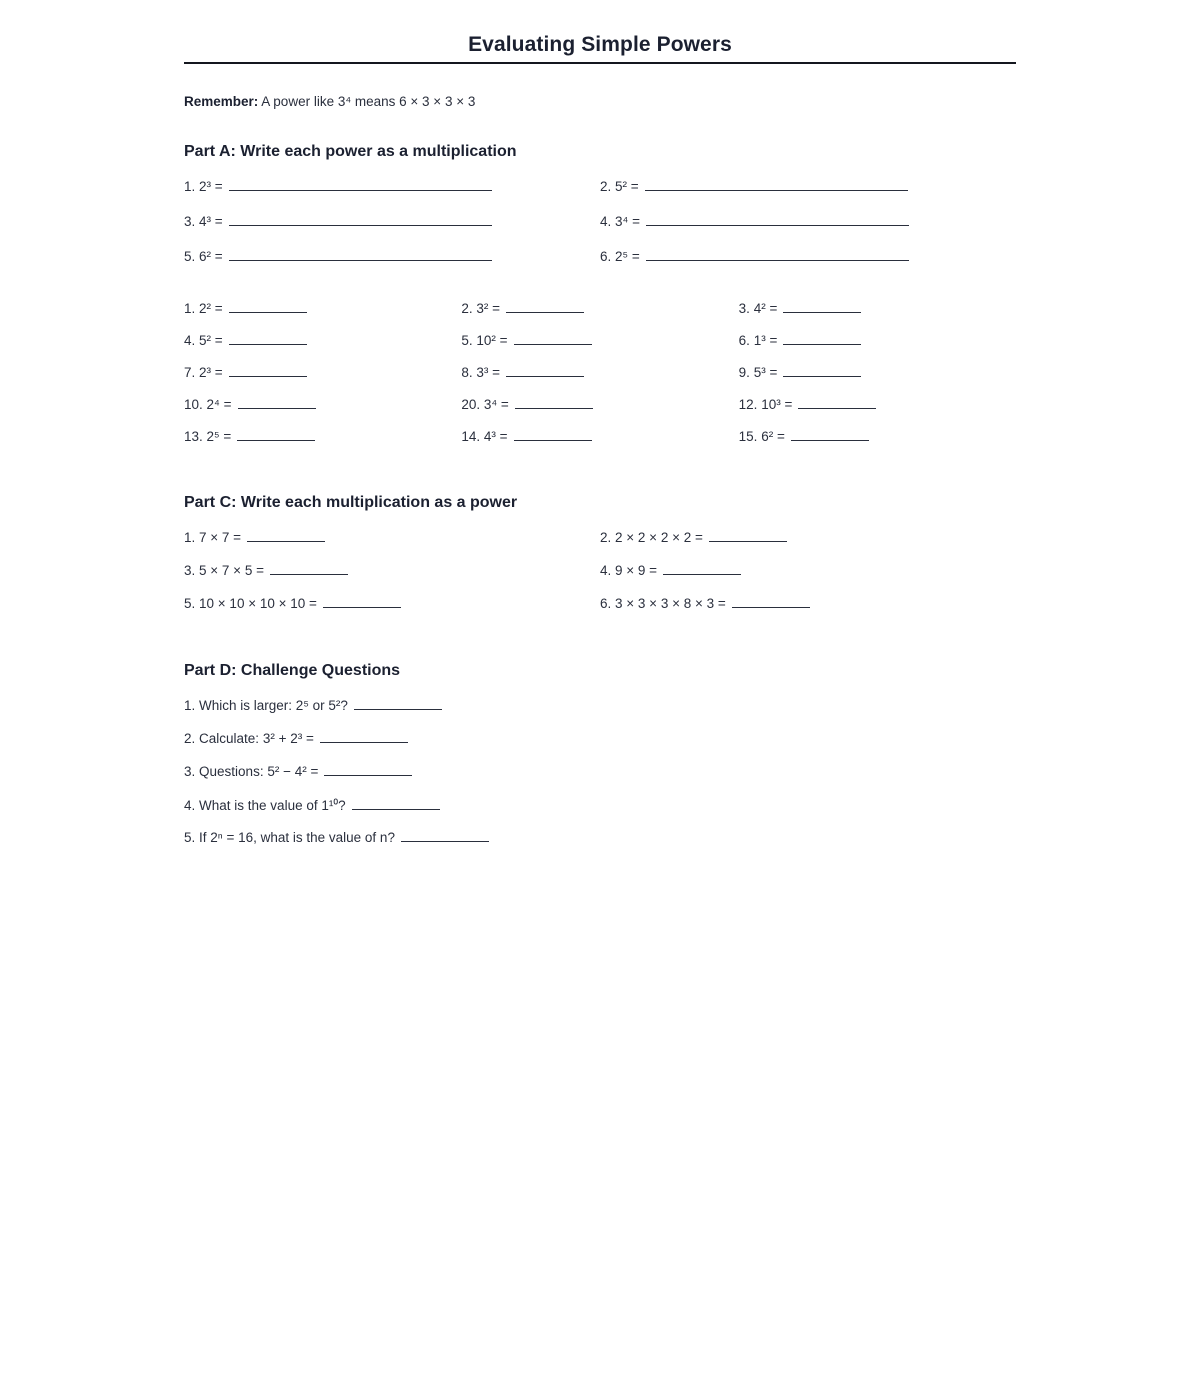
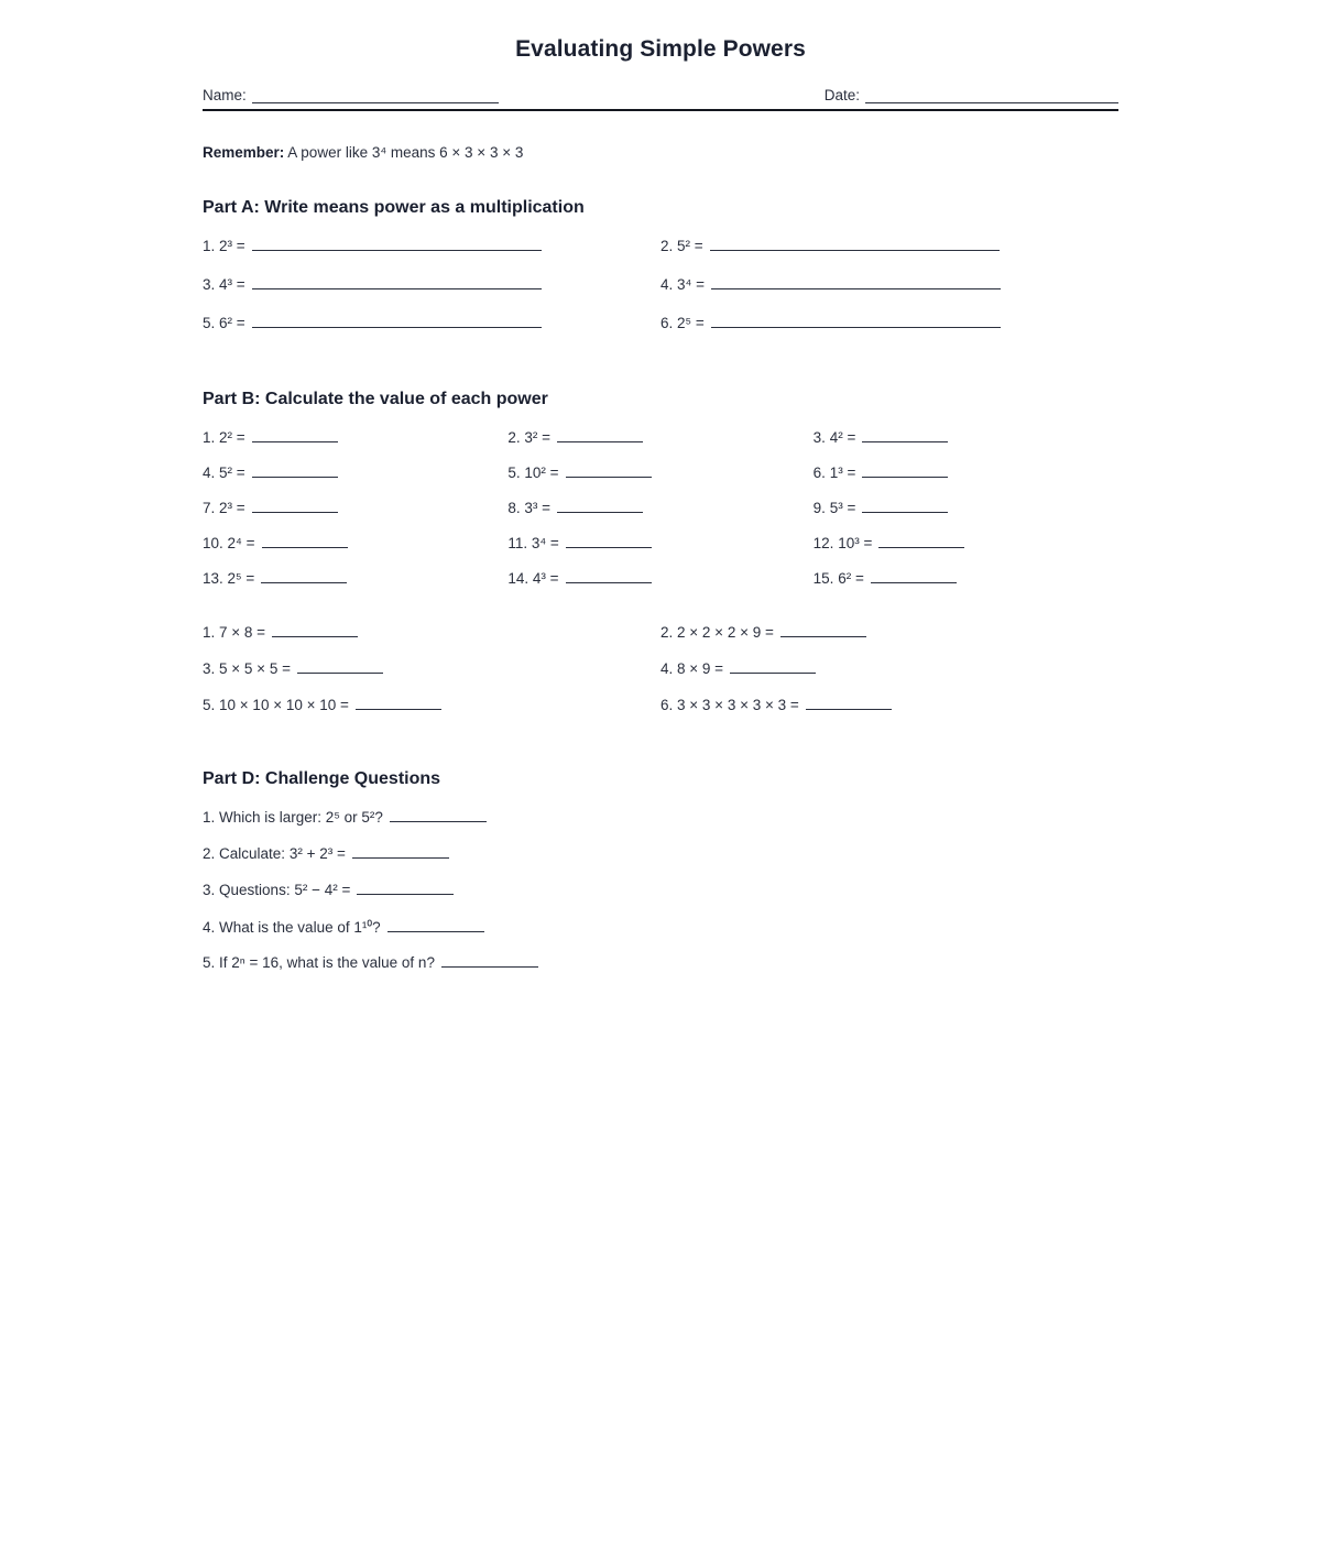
  Evaluating Simple Powers
+ Name:
+ Date:
  Remember: A power like 3⁴ means 6 × 3 × 3 × 3
- Part A: Write each power as a multiplication
+ Part A: Write means power as a multiplication
  1.
  2³ =
  2.
  5² =
  3.
  4³ =
  4.
  3⁴ =
  5.
  6² =
  6.
  2⁵ =
+ Part B: Calculate the value of each power
  1.
  2² =
  2.
  3² =
  3.
  4² =
  4.
  5² =
  5.
  10² =
  6.
  1³ =
  7.
  2³ =
  8.
  3³ =
  9.
  5³ =
  10.
  2⁴ =
- 20.
+ 11.
  3⁴ =
  12.
  10³ =
  13.
  2⁵ =
  14.
  4³ =
  15.
  6² =
- Part C: Write each multiplication as a power
  1.
- 7 × 7 =
+ 7 × 8 =
  2.
- 2 × 2 × 2 × 2 =
+ 2 × 2 × 2 × 9 =
  3.
- 5 × 7 × 5 =
+ 5 × 5 × 5 =
  4.
- 9 × 9 =
+ 8 × 9 =
  5.
  10 × 10 × 10 × 10 =
  6.
- 3 × 3 × 3 × 8 × 3 =
+ 3 × 3 × 3 × 3 × 3 =
  Part D: Challenge Questions
  1.
  Which is larger: 2⁵ or 5²?
  2.
  Calculate: 3² + 2³ =
  3.
  Questions: 5² − 4² =
  4.
  What is the value of 1¹⁰?
  5.
  If 2ⁿ = 16, what is the value of n?
